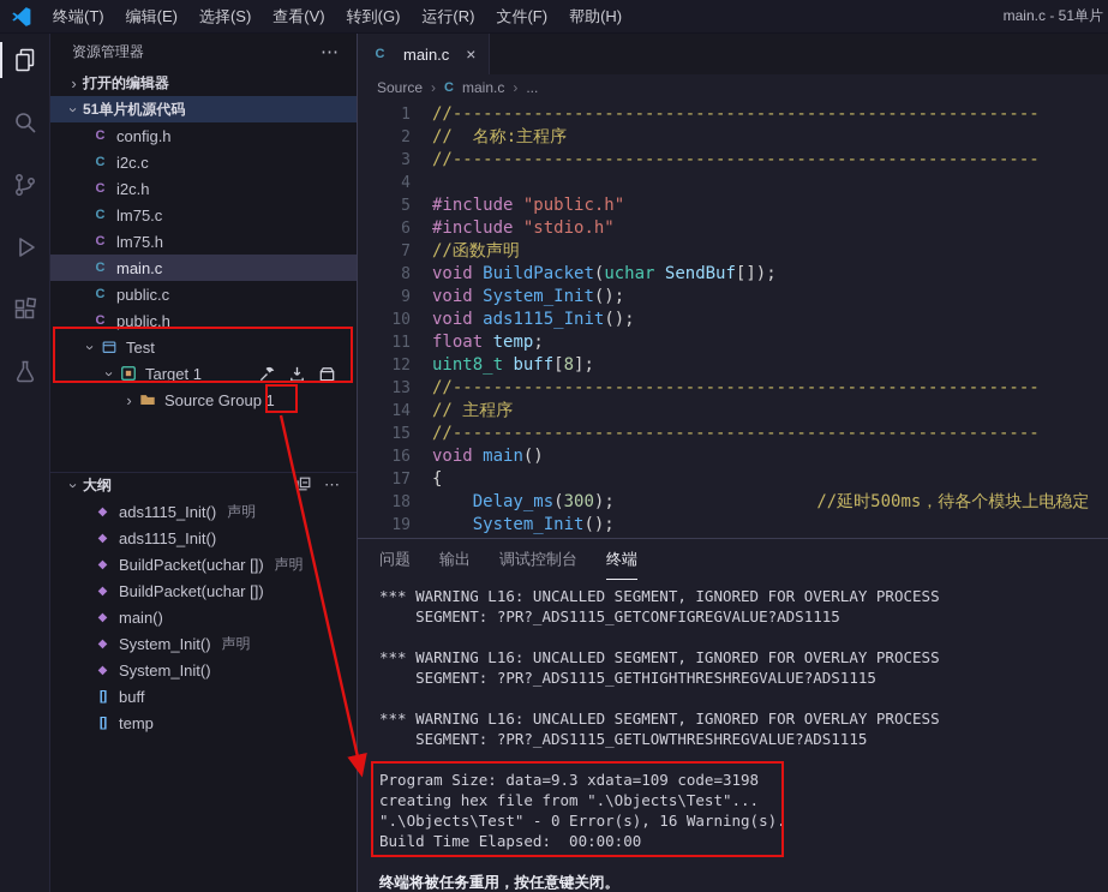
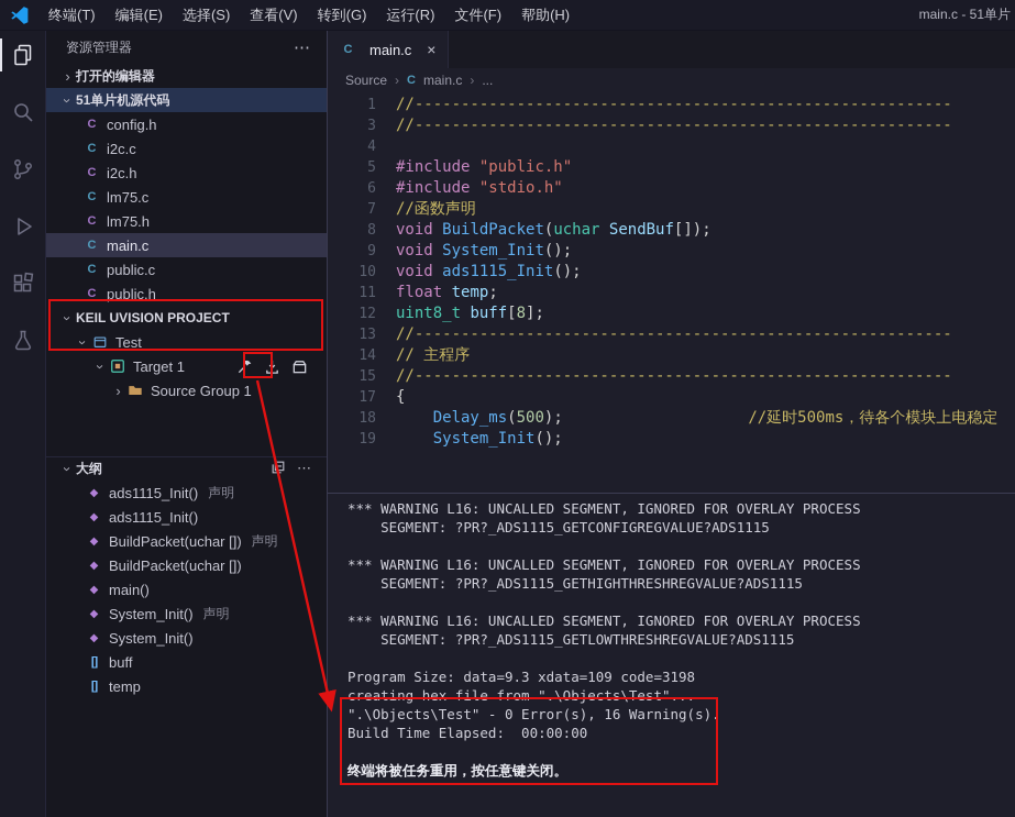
  终端(T)
  编辑(E)
  选择(S)
  查看(V)
  转到(G)
  运行(R)
  文件(F)
  帮助(H)
  main.c - 51单片
  资源管理器
  ⋯
  ›
  打开的编辑器
  51单片机源代码
  C
  config.h
  C
  i2c.c
  C
  i2c.h
  C
  lm75.c
  C
  lm75.h
  C
  main.c
  C
  public.c
  C
  public.h
+ KEIL UVISION PROJECT
  Test
  Target 1
  ›
  Source Group 1
  大纲
  ⋯
  ◆
  ads1115_Init()
  声明
  ◆
  ads1115_Init()
  ◆
  BuildPacket(uchar [])
  声明
  ◆
  BuildPacket(uchar [])
  ◆
  main()
  ◆
  System_Init()
  声明
  ◆
  System_Init()
  []
  buff
  []
  temp
  C
  main.c
  ×
  Source
  ›
  C
  main.c
  ›
  ...
  1
  //----------------------------------------------------------
- 2
- // 名称:主程序
  3
  //----------------------------------------------------------
  4
  5
  #include "public.h"
  6
  #include "stdio.h"
  7
  //函数声明
  8
  void BuildPacket(uchar SendBuf[]);
  9
  void System_Init();
  10
  void ads1115_Init();
  11
  float temp;
  12
  uint8_t buff[8];
  13
  //----------------------------------------------------------
  14
  // 主程序
  15
  //----------------------------------------------------------
- 16
- void main()
  17
  {
  18
- Delay_ms(300); //延时500ms，待各个模块上电稳定
+ Delay_ms(500); //延时500ms，待各个模块上电稳定
  19
  System_Init();
- 问题
- 输出
- 调试控制台
- 终端
  *** WARNING L16: UNCALLED SEGMENT, IGNORED FOR OVERLAY PROCESS
  SEGMENT: ?PR?_ADS1115_GETCONFIGREGVALUE?ADS1115
  *** WARNING L16: UNCALLED SEGMENT, IGNORED FOR OVERLAY PROCESS
  SEGMENT: ?PR?_ADS1115_GETHIGHTHRESHREGVALUE?ADS1115
  *** WARNING L16: UNCALLED SEGMENT, IGNORED FOR OVERLAY PROCESS
  SEGMENT: ?PR?_ADS1115_GETLOWTHRESHREGVALUE?ADS1115
  Program Size: data=9.3 xdata=109 code=3198
  creating hex file from ".\Objects\Test"...
  ".\Objects\Test" - 0 Error(s), 16 Warning(s).
  Build Time Elapsed: 00:00:00
  终端将被任务重用，按任意键关闭。
